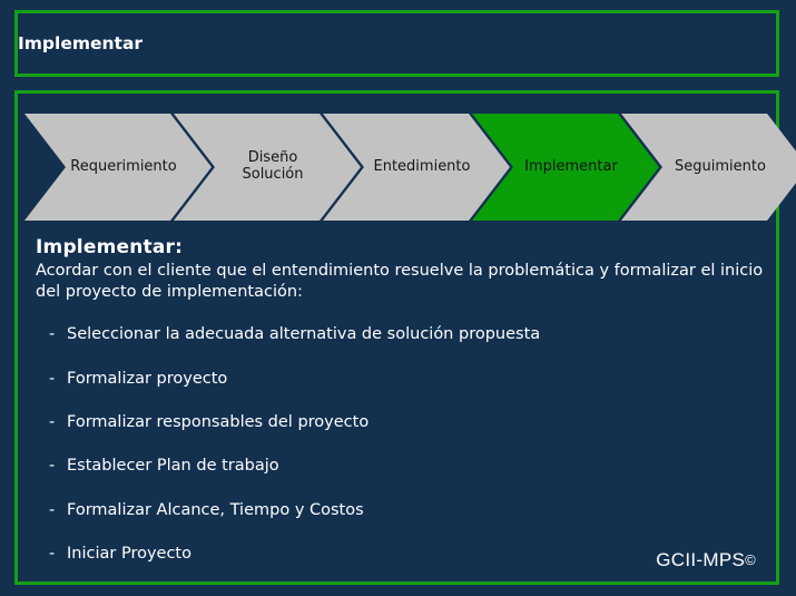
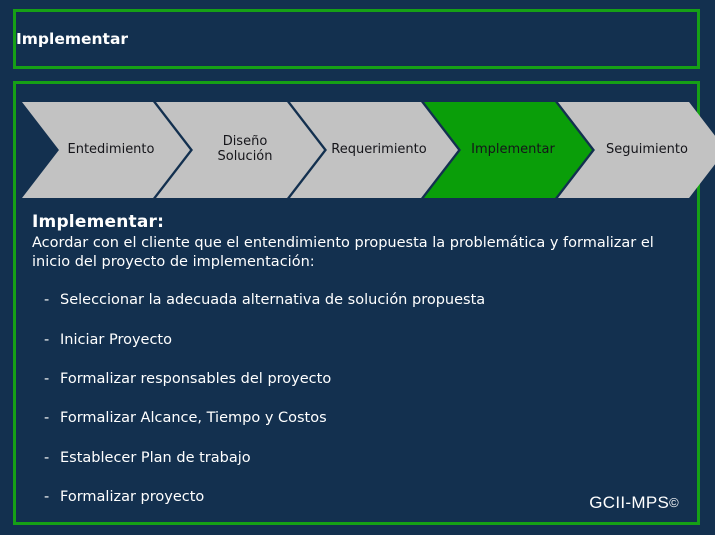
  Implementar
- Requerimiento
+ Entedimiento
  Diseño
  Solución
- Entedimiento
+ Requerimiento
  Implementar
  Seguimiento
  Implementar:
- Acordar con el cliente que el entendimiento resuelve la problemática y formalizar el inicio del proyecto de implementación:
+ Acordar con el cliente que el entendimiento propuesta la problemática y formalizar el inicio del proyecto de implementación:
  -
  Seleccionar la adecuada alternativa de solución propuesta
  -
- Formalizar proyecto
+ Iniciar Proyecto
  -
  Formalizar responsables del proyecto
  -
- Establecer Plan de trabajo
+ Formalizar Alcance, Tiempo y Costos
  -
- Formalizar Alcance, Tiempo y Costos
+ Establecer Plan de trabajo
  -
- Iniciar Proyecto
+ Formalizar proyecto
  GCII-MPS©
